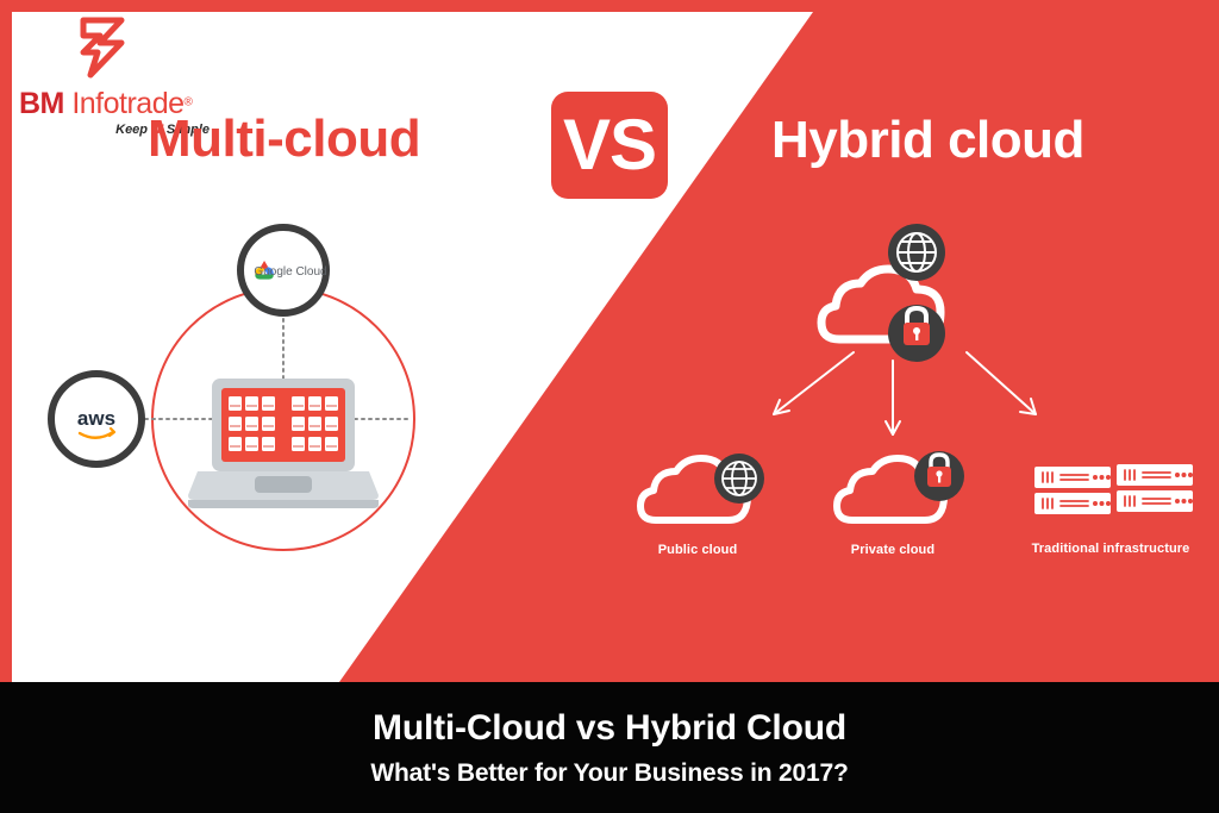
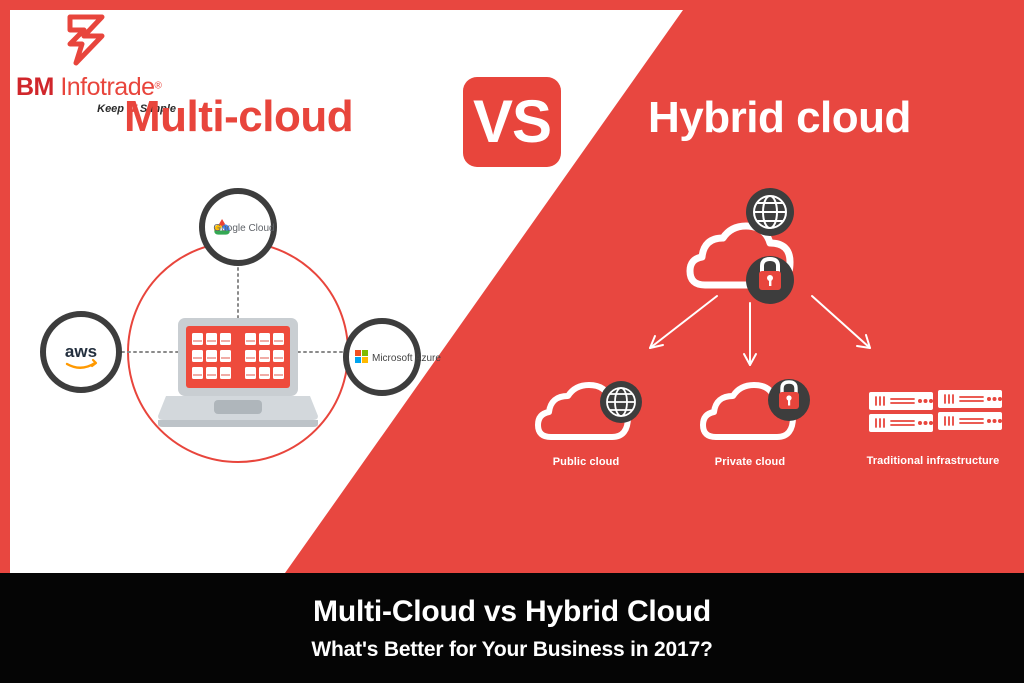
  BM Infotrade®
  Keep IT Simple
  Multi-cloud
  VS
  Hybrid cloud
  aws
  Google Cloud
+ Microsoft Azure
  Public cloud
  Private cloud
  Traditional infrastructure
  Multi-Cloud vs Hybrid Cloud
  What's Better for Your Business in 2017?
